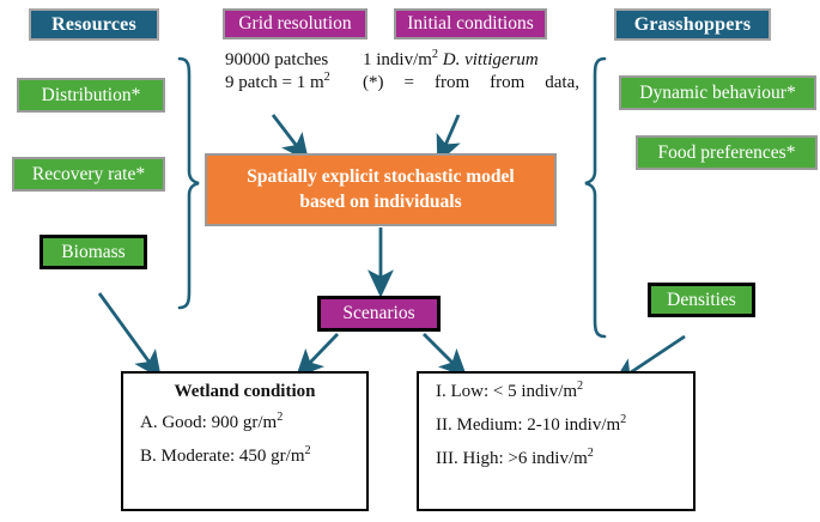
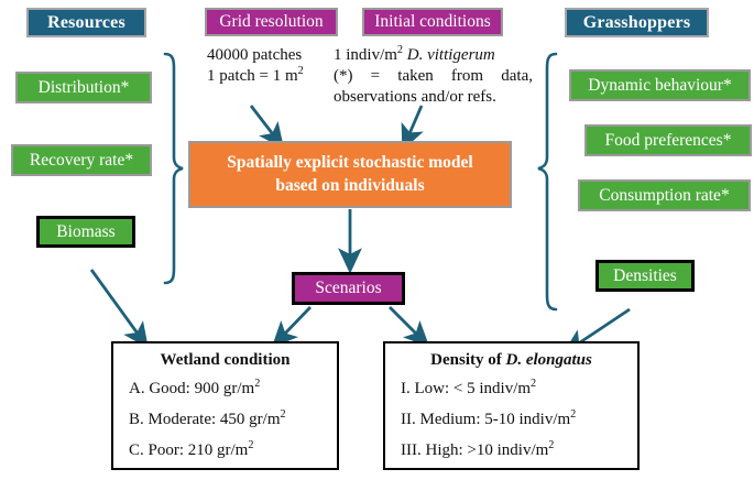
  Resources
  Distribution*
  Recovery rate*
  Biomass
  Grasshoppers
  Dynamic behaviour*
  Food preferences*
+ Consumption rate*
  Densities
  Grid resolution
- 90000 patches
+ 40000 patches
- 9 patch = 1 m2
+ 1 patch = 1 m2
  Initial conditions
  1 indiv/m2 D. vittigerum
- (*) = from from data,
+ (*) = taken from data,
+ observations and/or refs.
  Spatially explicit stochastic model
  based on individuals
  Scenarios
  Wetland condition
  A. Good: 900 gr/m2
  B. Moderate: 450 gr/m2
+ C. Poor: 210 gr/m2
+ Density of D. elongatus
  I. Low: < 5 indiv/m2
- II. Medium: 2-10 indiv/m2
+ II. Medium: 5-10 indiv/m2
- III. High: >6 indiv/m2
+ III. High: >10 indiv/m2
